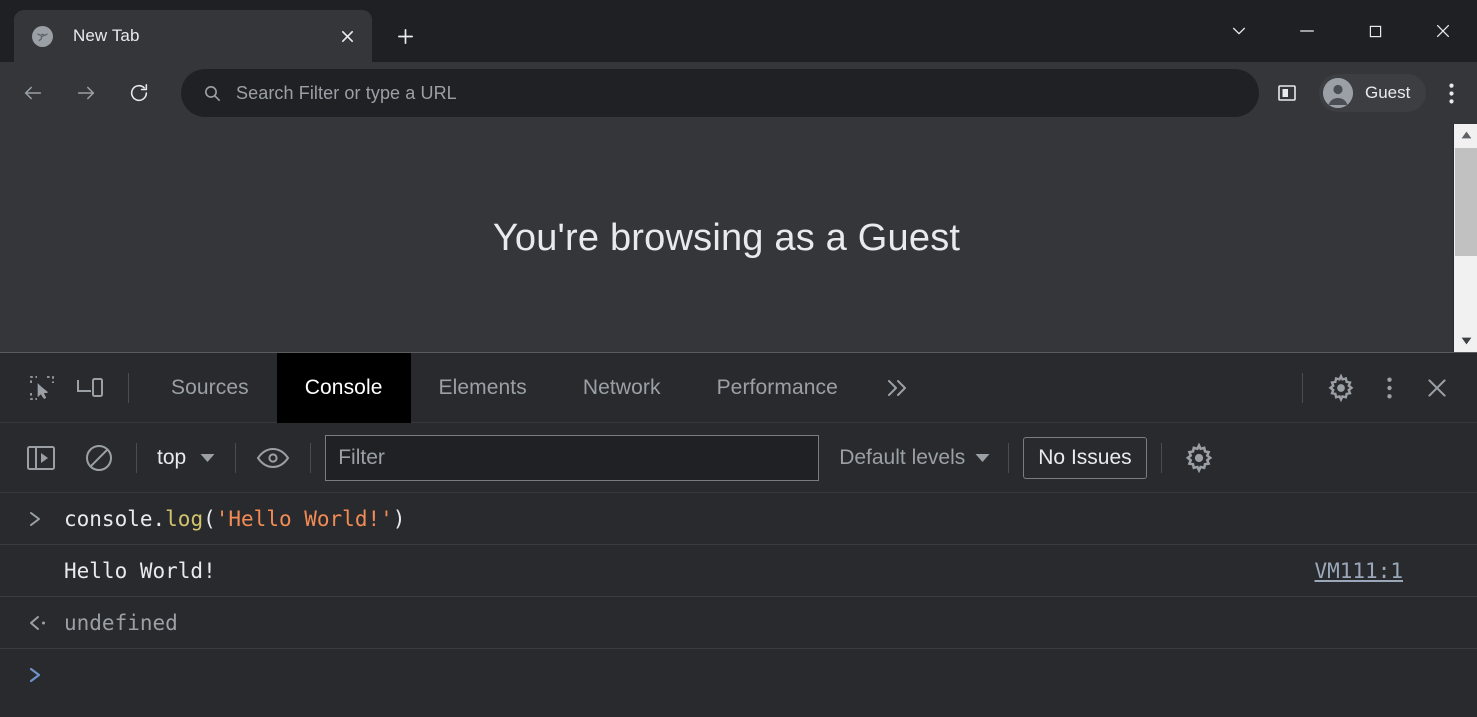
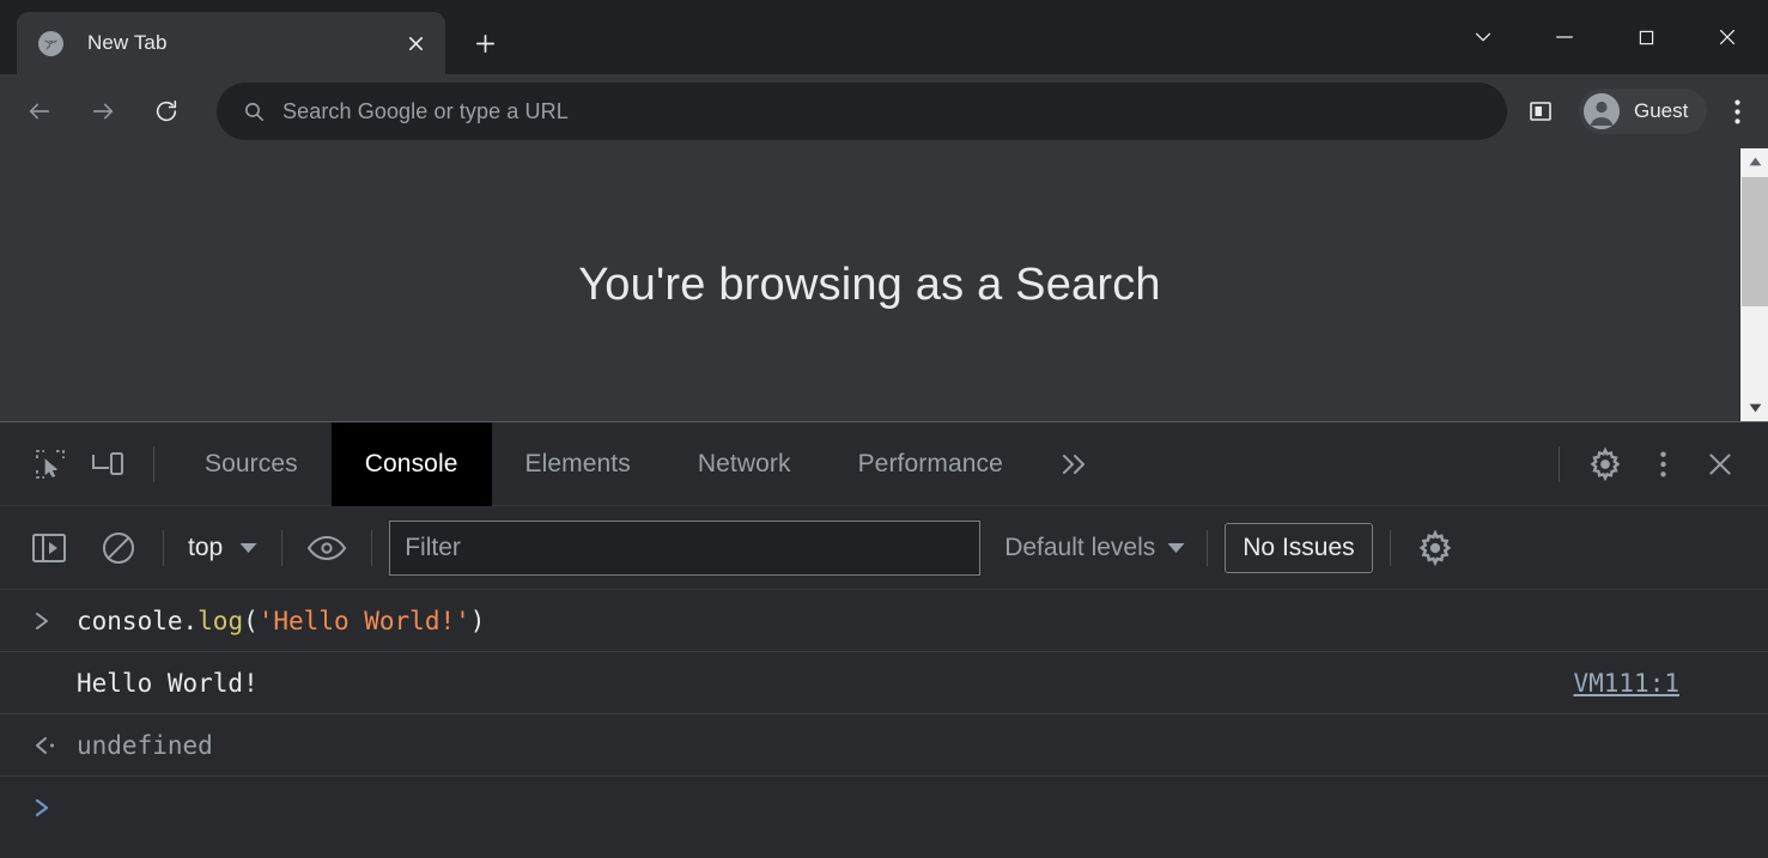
  New Tab
- Search Filter or type a URL
+ Search Google or type a URL
  Guest
- You're browsing as a Guest
+ You're browsing as a Search
  Sources
  Console
  Elements
  Network
  Performance
  top
  Filter
  Default levels
  No Issues
  console.log('Hello World!')
  Hello World!
  VM111:1
  undefined
